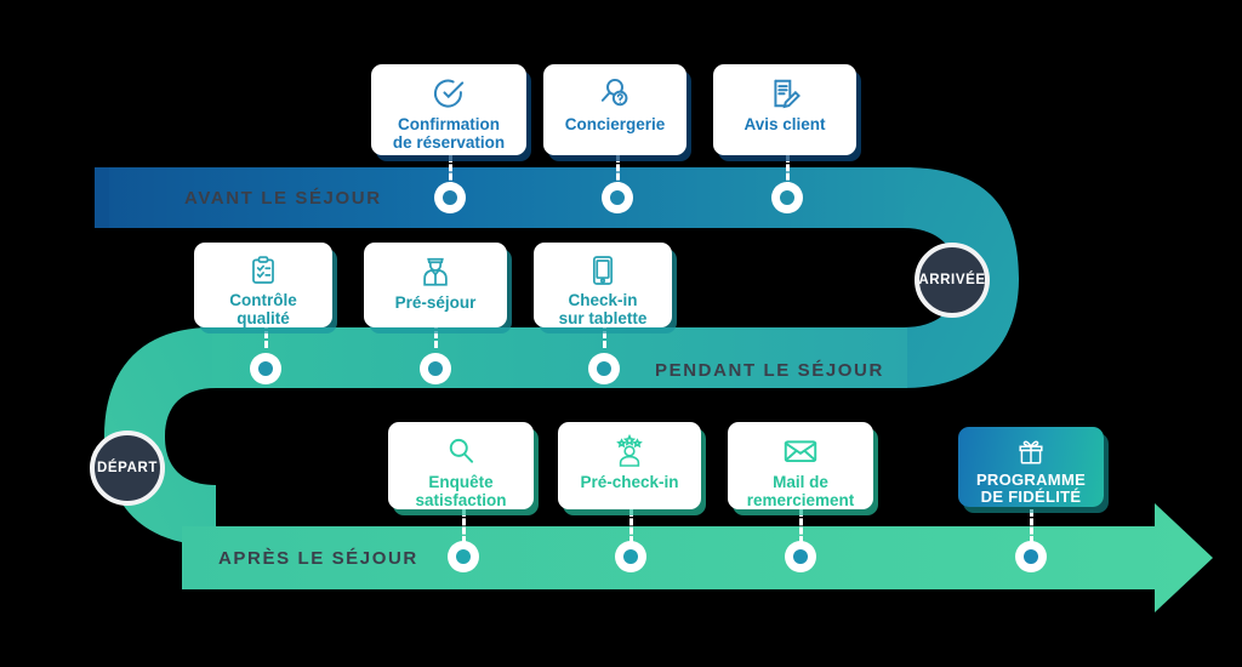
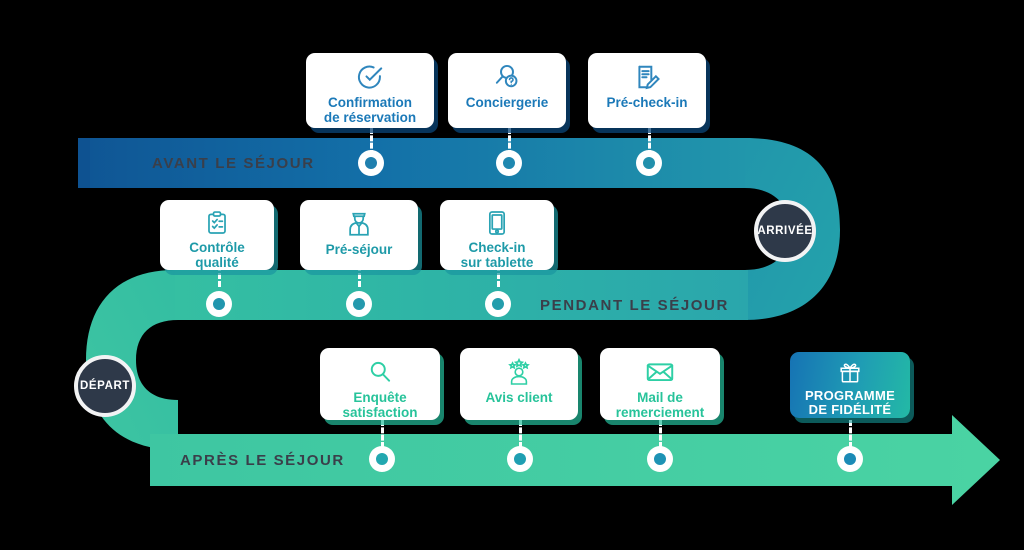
  AVANT LE SÉJOUR
  PENDANT LE SÉJOUR
  APRÈS LE SÉJOUR
  ARRIVÉE
  DÉPART
  Confirmation
  de réservation
  Conciergerie
- Avis client
+ Pré-check-in
  Contrôle
  qualité
  Pré-séjour
  Check-in
  sur tablette
  Enquête
  satisfaction
- Pré-check-in
+ Avis client
  Mail de
  remerciement
  PROGRAMME
  DE FIDÉLITÉ
